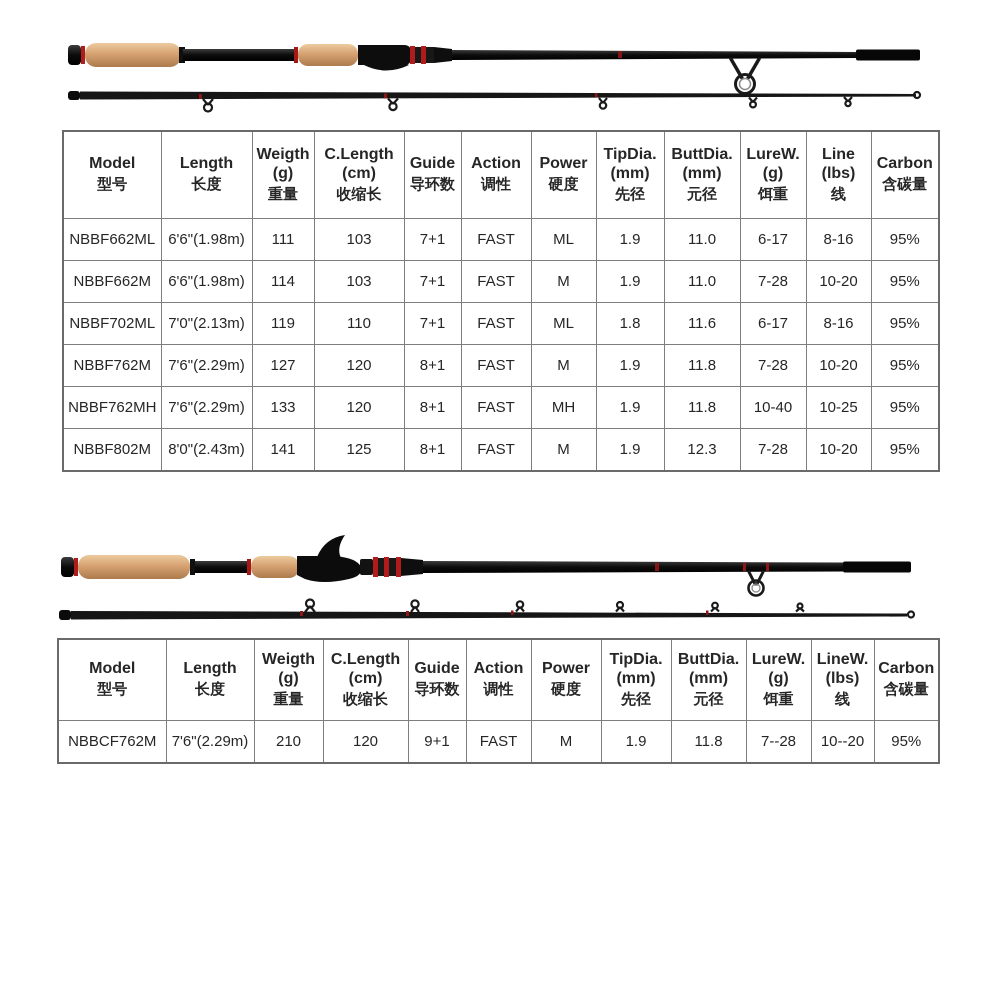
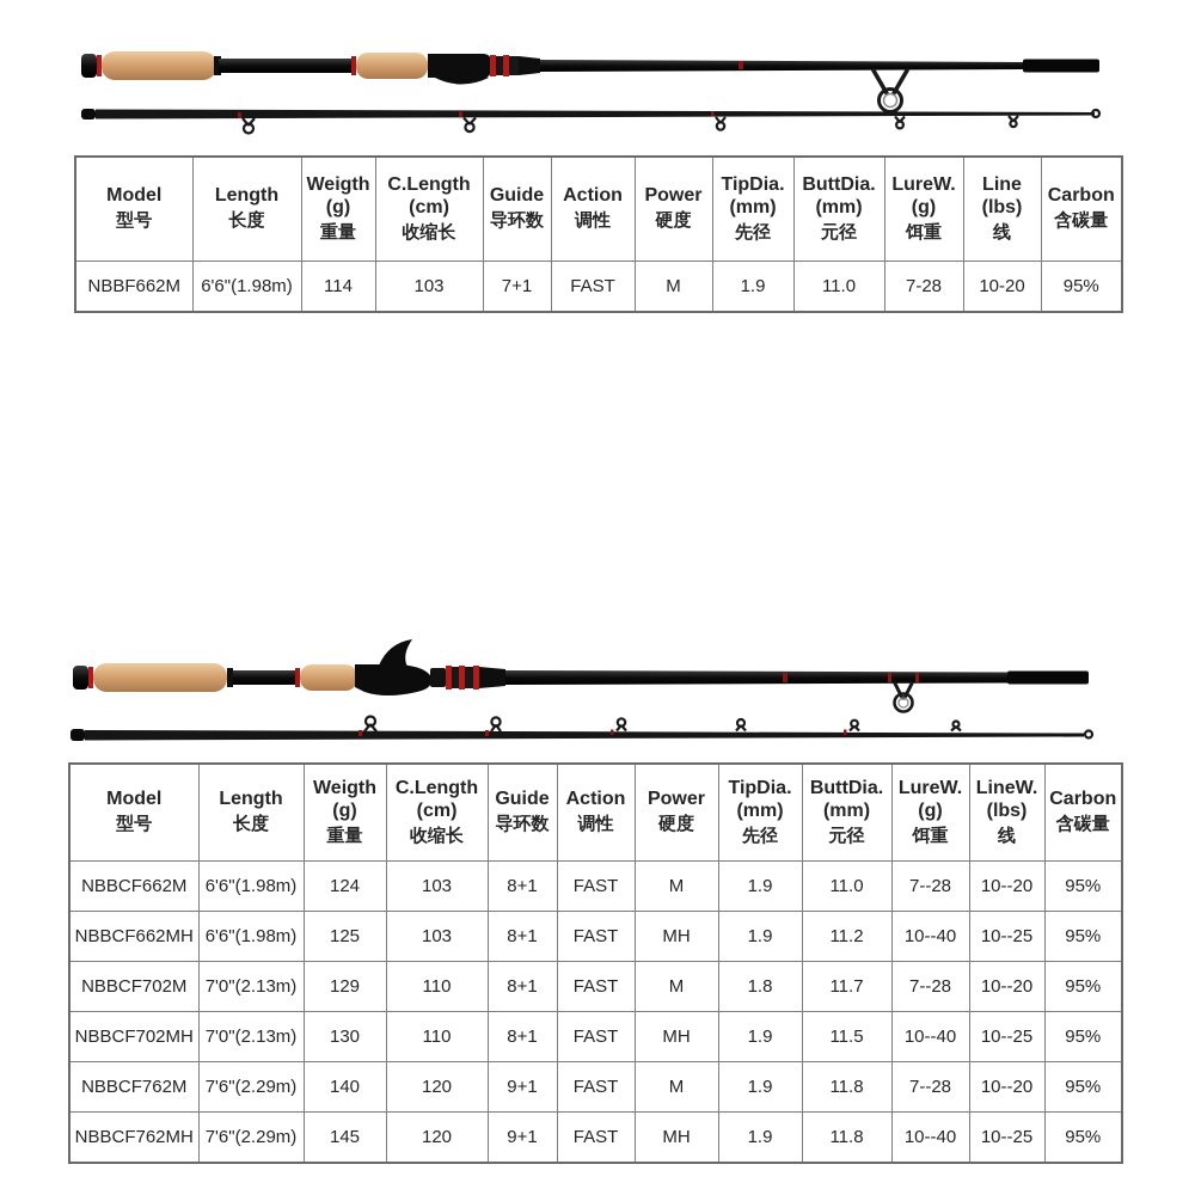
  Model型号	Length长度	Weigth(g)重量	C.Length(cm)收缩长	Guide导环数	Action调性	Power硬度	TipDia.(mm)先径	ButtDia.(mm)元径	LureW.(g)饵重	Line(lbs)线	Carbon含碳量
- NBBF662ML	6'6"(1.98m)	111	103	7+1	FAST	ML	1.9	11.0	6-17	8-16	95%
  NBBF662M	6'6"(1.98m)	114	103	7+1	FAST	M	1.9	11.0	7-28	10-20	95%
- NBBF702ML	7'0"(2.13m)	119	110	7+1	FAST	ML	1.8	11.6	6-17	8-16	95%
- NBBF762M	7'6"(2.29m)	127	120	8+1	FAST	M	1.9	11.8	7-28	10-20	95%
- NBBF762MH	7'6"(2.29m)	133	120	8+1	FAST	MH	1.9	11.8	10-40	10-25	95%
- NBBF802M	8'0"(2.43m)	141	125	8+1	FAST	M	1.9	12.3	7-28	10-20	95%
  Model型号	Length长度	Weigth(g)重量	C.Length(cm)收缩长	Guide导环数	Action调性	Power硬度	TipDia.(mm)先径	ButtDia.(mm)元径	LureW.(g)饵重	LineW.(lbs)线	Carbon含碳量
+ NBBCF662M	6'6"(1.98m)	124	103	8+1	FAST	M	1.9	11.0	7--28	10--20	95%
+ NBBCF662MH	6'6"(1.98m)	125	103	8+1	FAST	MH	1.9	11.2	10--40	10--25	95%
+ NBBCF702M	7'0"(2.13m)	129	110	8+1	FAST	M	1.8	11.7	7--28	10--20	95%
+ NBBCF702MH	7'0"(2.13m)	130	110	8+1	FAST	MH	1.9	11.5	10--40	10--25	95%
- NBBCF762M	7'6"(2.29m)	210	120	9+1	FAST	M	1.9	11.8	7--28	10--20	95%
+ NBBCF762M	7'6"(2.29m)	140	120	9+1	FAST	M	1.9	11.8	7--28	10--20	95%
+ NBBCF762MH	7'6"(2.29m)	145	120	9+1	FAST	MH	1.9	11.8	10--40	10--25	95%
